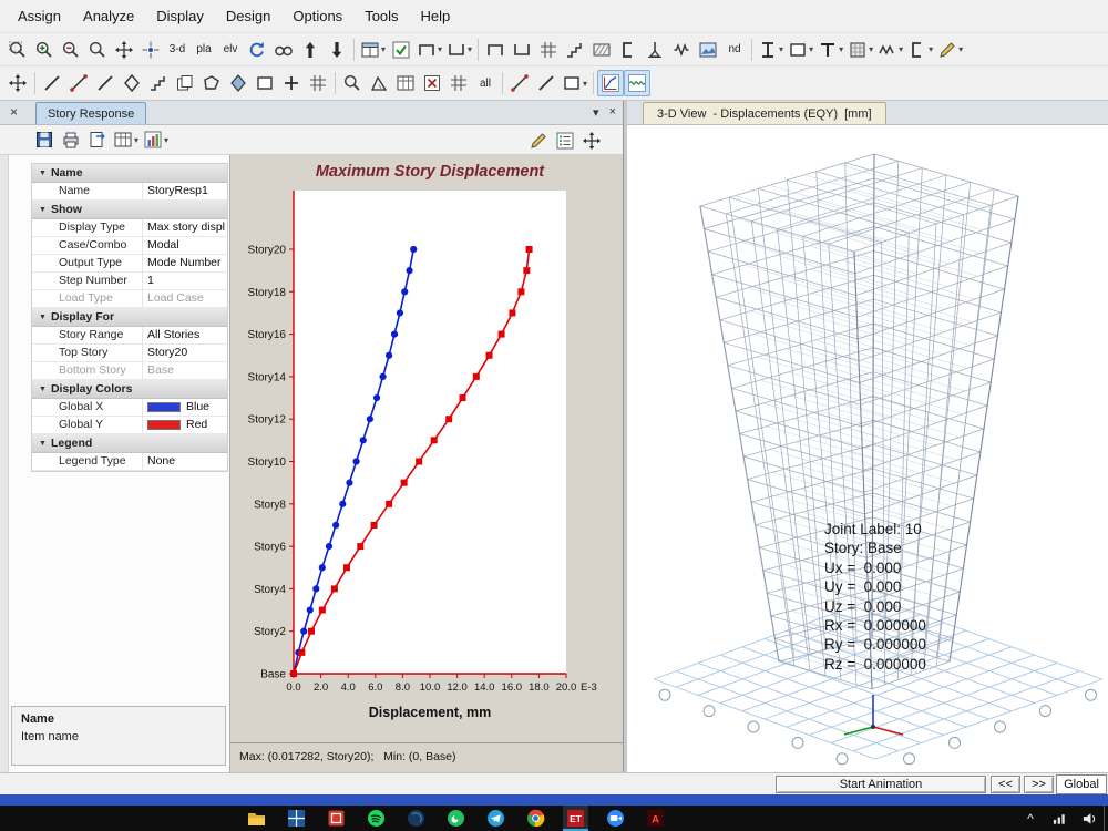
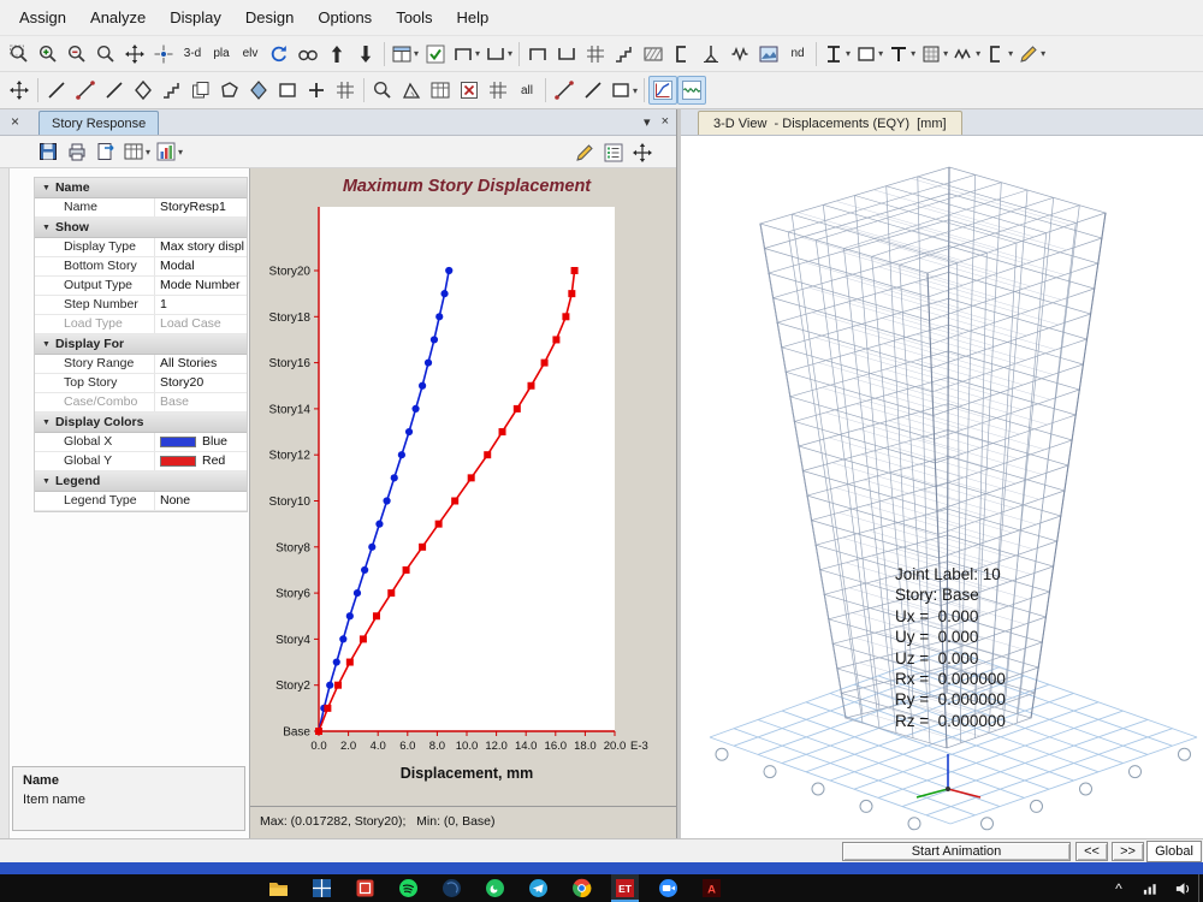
  Assign
  Analyze
  Display
  Design
  Options
  Tools
  Help
  3-d
  pla
  elv
  ▾
  ▾
  ▾
  nd
  ▾
  ▾
  ▾
  ▾
  ▾
  ▾
  ▾
  all
  ▾
  ×
  Story Response
  ▾
  ×
  ▾
  ▾
  Name
  Name
  StoryResp1
  Show
  Display Type
  Max story displ
- Case/Combo
+ Bottom Story
  Modal
  Output Type
  Mode Number
  Step Number
  1
  Load Type
  Load Case
  Display For
  Story Range
  All Stories
  Top Story
  Story20
- Bottom Story
+ Case/Combo
  Base
  Display Colors
  Global X
  Blue
  Global Y
  Red
  Legend
  Legend Type
  None
  Name
  Item name
  Maximum Story Displacement
  0.0
  2.0
  4.0
  6.0
  8.0
  10.0
  12.0
  14.0
  16.0
  18.0
  20.0
  E-3
  Base
  Story2
  Story4
  Story6
  Story8
  Story10
  Story12
  Story14
  Story16
  Story18
  Story20
  Displacement, mm
  Max: (0.017282, Story20); Min: (0, Base)
  3-D View - Displacements (EQY) [mm]
  Joint Label: 10
  Story: Base
  Ux = 0.000
  Uy = 0.000
  Uz = 0.000
  Rx = 0.000000
  Ry = 0.000000
  Rz = 0.000000
  Start Animation
  <<
  >>
  Global
  ET
  A
  ^
